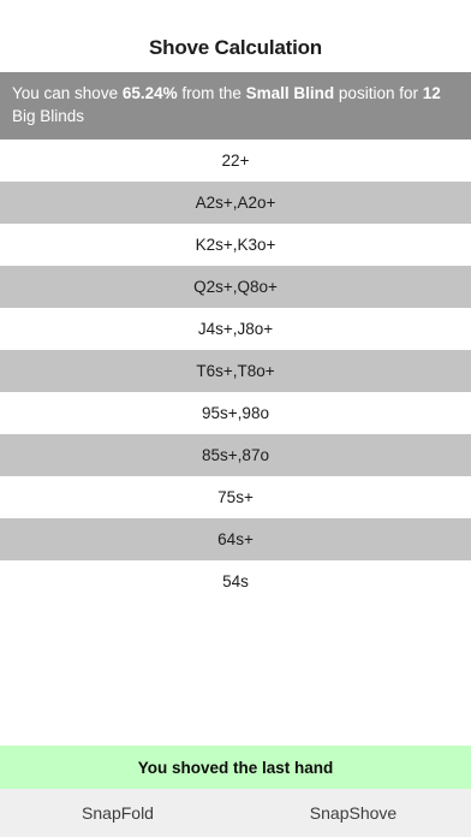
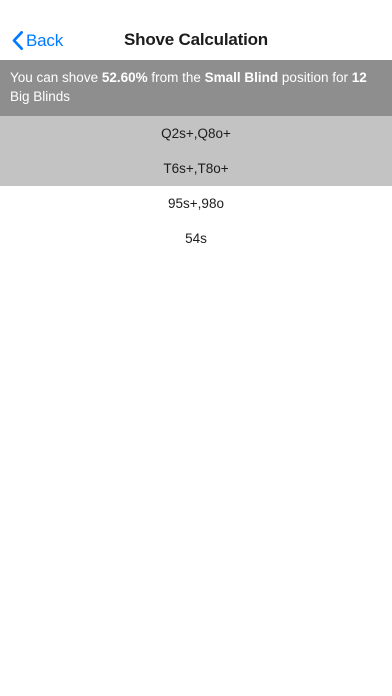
+ Back
  Shove Calculation
- You can shove 65.24% from the Small Blind position for 12 Big Blinds
+ You can shove 52.60% from the Small Blind position for 12 Big Blinds
- 22+
- A2s+,A2o+
- K2s+,K3o+
  Q2s+,Q8o+
- J4s+,J8o+
  T6s+,T8o+
  95s+,98o
- 85s+,87o
- 75s+
- 64s+
  54s
- You shoved the last hand
- SnapFold
- SnapShove
